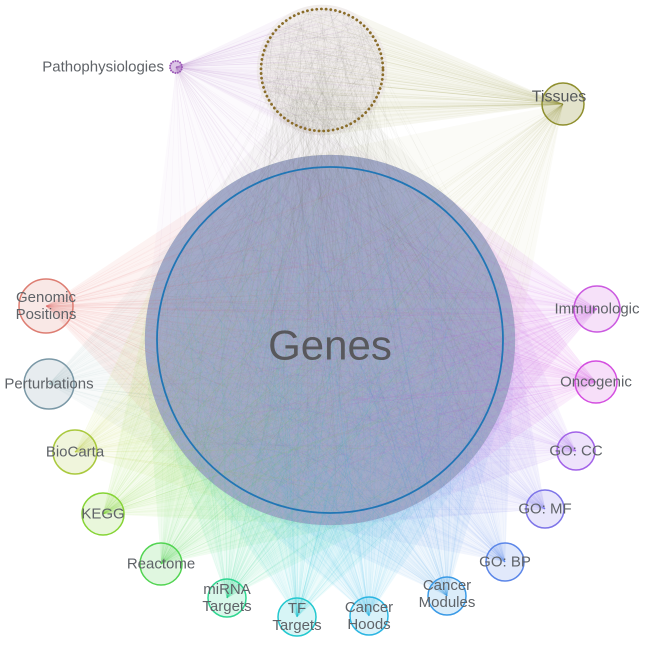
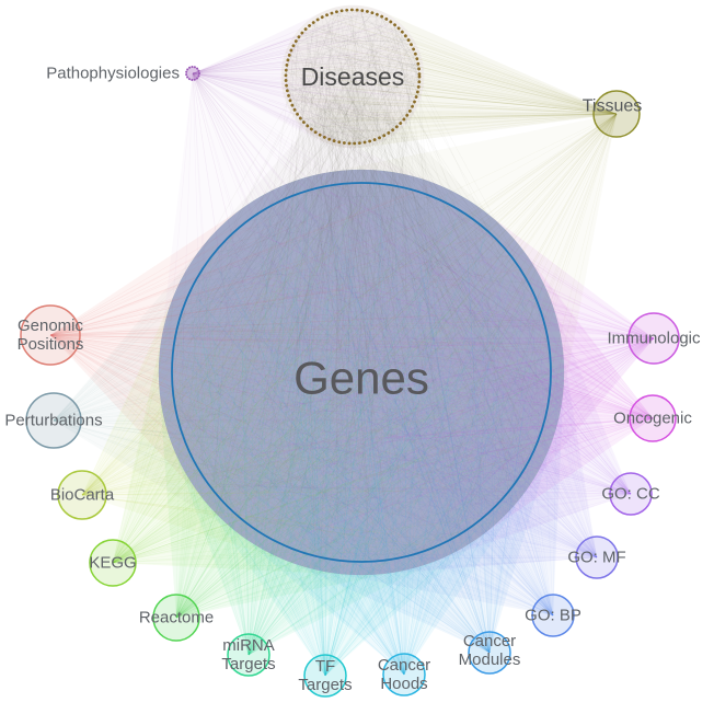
+ Diseases
  Pathophysiologies
  Tissues
  Genes
  Genomic Positions
  Perturbations
  BioCarta
  KEGG
  Reactome
  miRNA Targets
  TF Targets
  Cancer Hoods
  Cancer Modules
  GO: BP
  GO: MF
  GO: CC
  Oncogenic
  Immunologic
